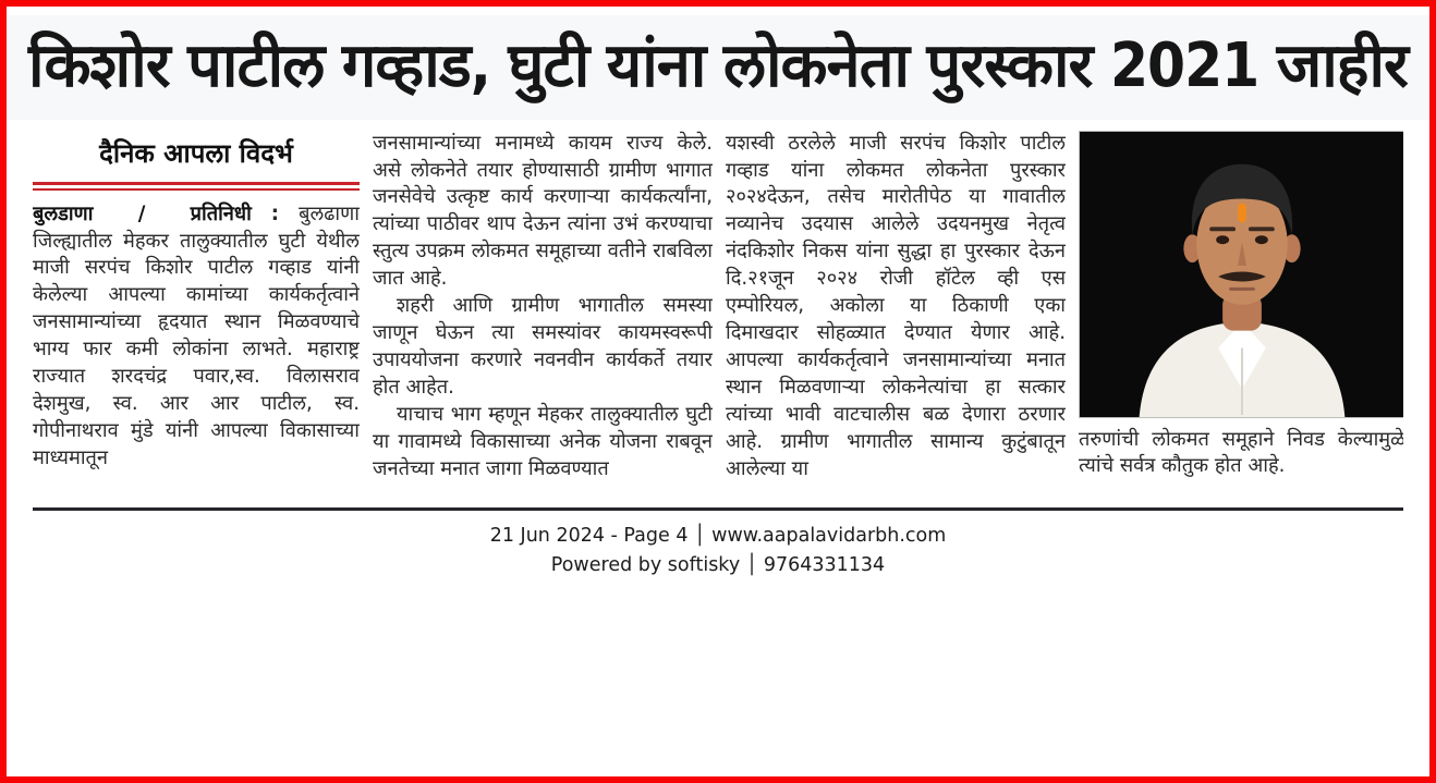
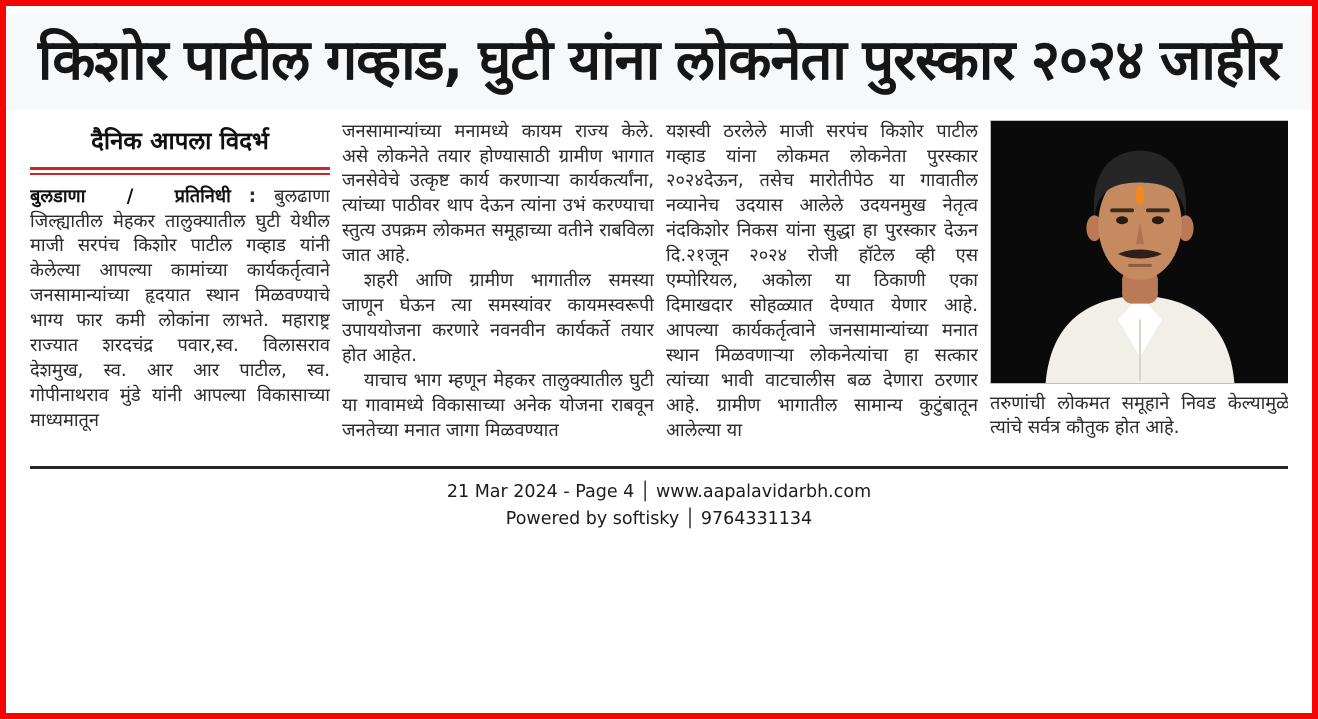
- किशोर पाटील गव्हाड, घुटी यांना लोकनेता पुरस्कार 2021 जाहीर
+ किशोर पाटील गव्हाड, घुटी यांना लोकनेता पुरस्कार २०२४ जाहीर
  दैनिक आपला विदर्भ
  बुलडाणा / प्रतिनिधी : बुलढाणा जिल्ह्यातील मेहकर तालुक्यातील घुटी येथील माजी सरपंच किशोर पाटील गव्हाड यांनी केलेल्या आपल्या कामांच्या कार्यकर्तृत्वाने जनसामान्यांच्या हृदयात स्थान मिळवण्याचे भाग्य फार कमी लोकांना लाभते. महाराष्ट्र राज्यात शरदचंद्र पवार,स्व. विलासराव देशमुख, स्व. आर आर पाटील, स्व. गोपीनाथराव मुंडे यांनी आपल्या विकासाच्या माध्यमातून
  जनसामान्यांच्या मनामध्ये कायम राज्य केले. असे लोकनेते तयार होण्यासाठी ग्रामीण भागात जनसेवेचे उत्कृष्ट कार्य करणाऱ्या कार्यकर्त्यांना, त्यांच्या पाठीवर थाप देऊन त्यांना उभं करण्याचा स्तुत्य उपक्रम लोकमत समूहाच्या वतीने राबविला जात आहे.
  शहरी आणि ग्रामीण भागातील समस्या जाणून घेऊन त्या समस्यांवर कायमस्वरूपी उपाययोजना करणारे नवनवीन कार्यकर्ते तयार होत आहेत.
  याचाच भाग म्हणून मेहकर तालुक्यातील घुटी या गावामध्ये विकासाच्या अनेक योजना राबवून जनतेच्या मनात जागा मिळवण्यात
  यशस्वी ठरलेले माजी सरपंच किशोर पाटील गव्हाड यांना लोकमत लोकनेता पुरस्कार २०२४देऊन, तसेच मारोतीपेठ या गावातील नव्यानेच उदयास आलेले उदयनमुख नेतृत्व नंदकिशोर निकस यांना सुद्धा हा पुरस्कार देऊन दि.२१जून २०२४ रोजी हॉटेल व्ही एस एम्पोरियल, अकोला या ठिकाणी एका दिमाखदार सोहळ्यात देण्यात येणार आहे. आपल्या कार्यकर्तृत्वाने जनसामान्यांच्या मनात स्थान मिळवणाऱ्या लोकनेत्यांचा हा सत्कार त्यांच्या भावी वाटचालीस बळ देणारा ठरणार आहे. ग्रामीण भागातील सामान्य कुटुंबातून आलेल्या या
  तरुणांची लोकमत समूहाने निवड केल्यामुळे त्यांचे सर्वत्र कौतुक होत आहे.
- 21 Jun 2024 - Page 4 │ www.aapalavidarbh.com
+ 21 Mar 2024 - Page 4 │ www.aapalavidarbh.com
  Powered by softisky │ 9764331134
